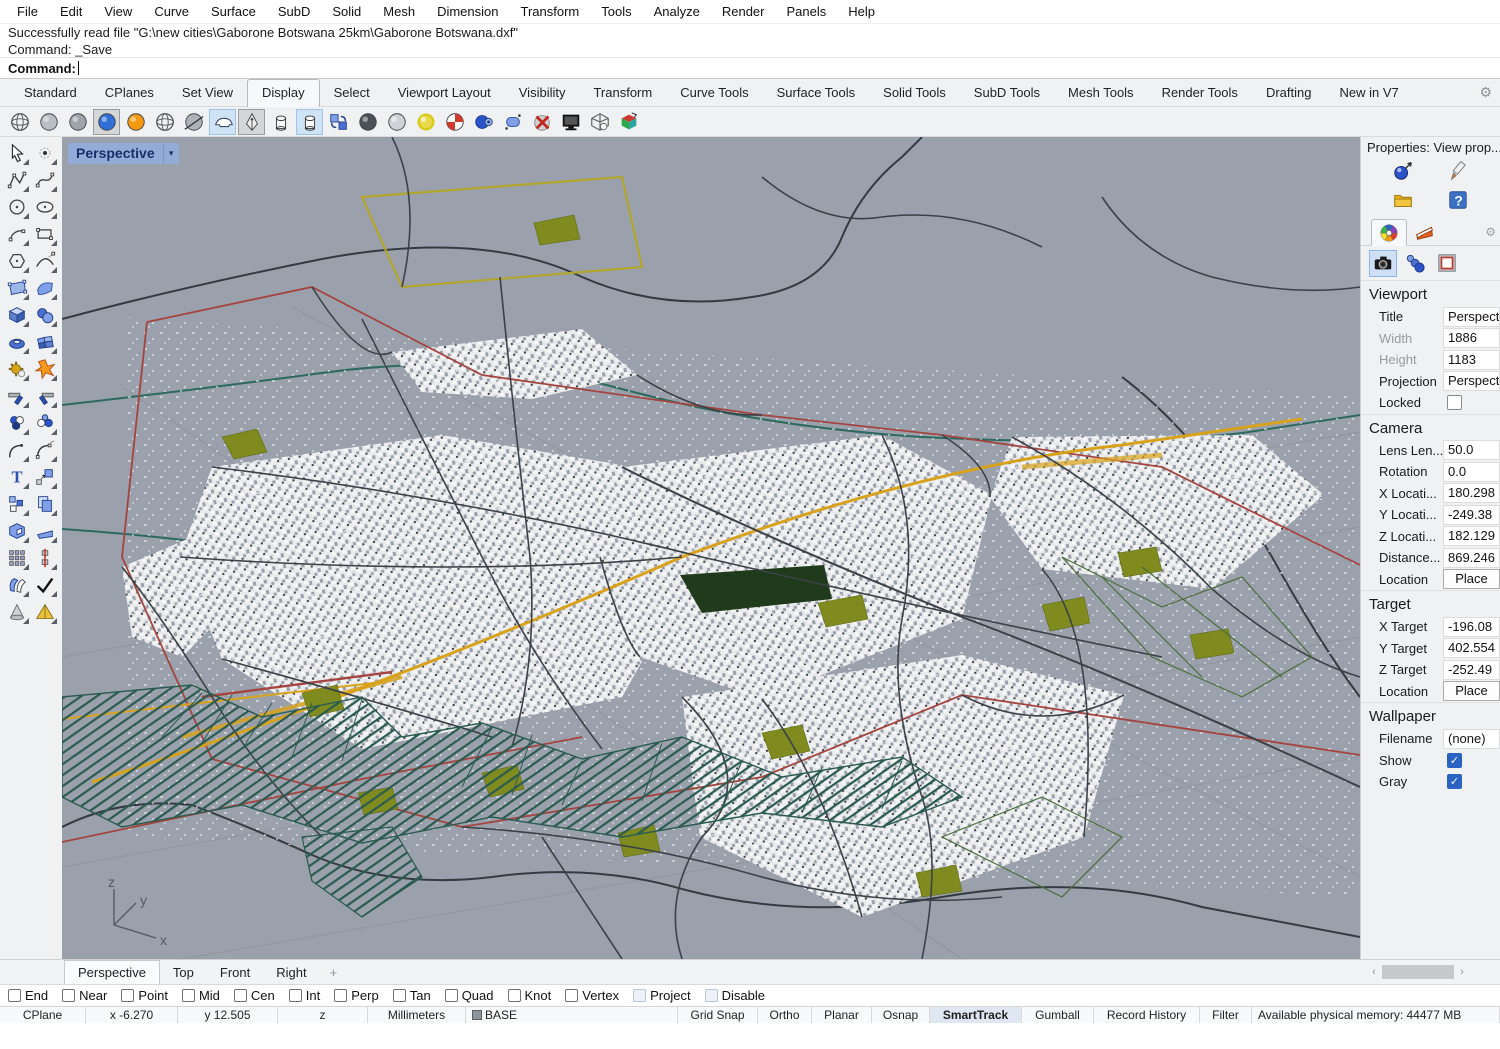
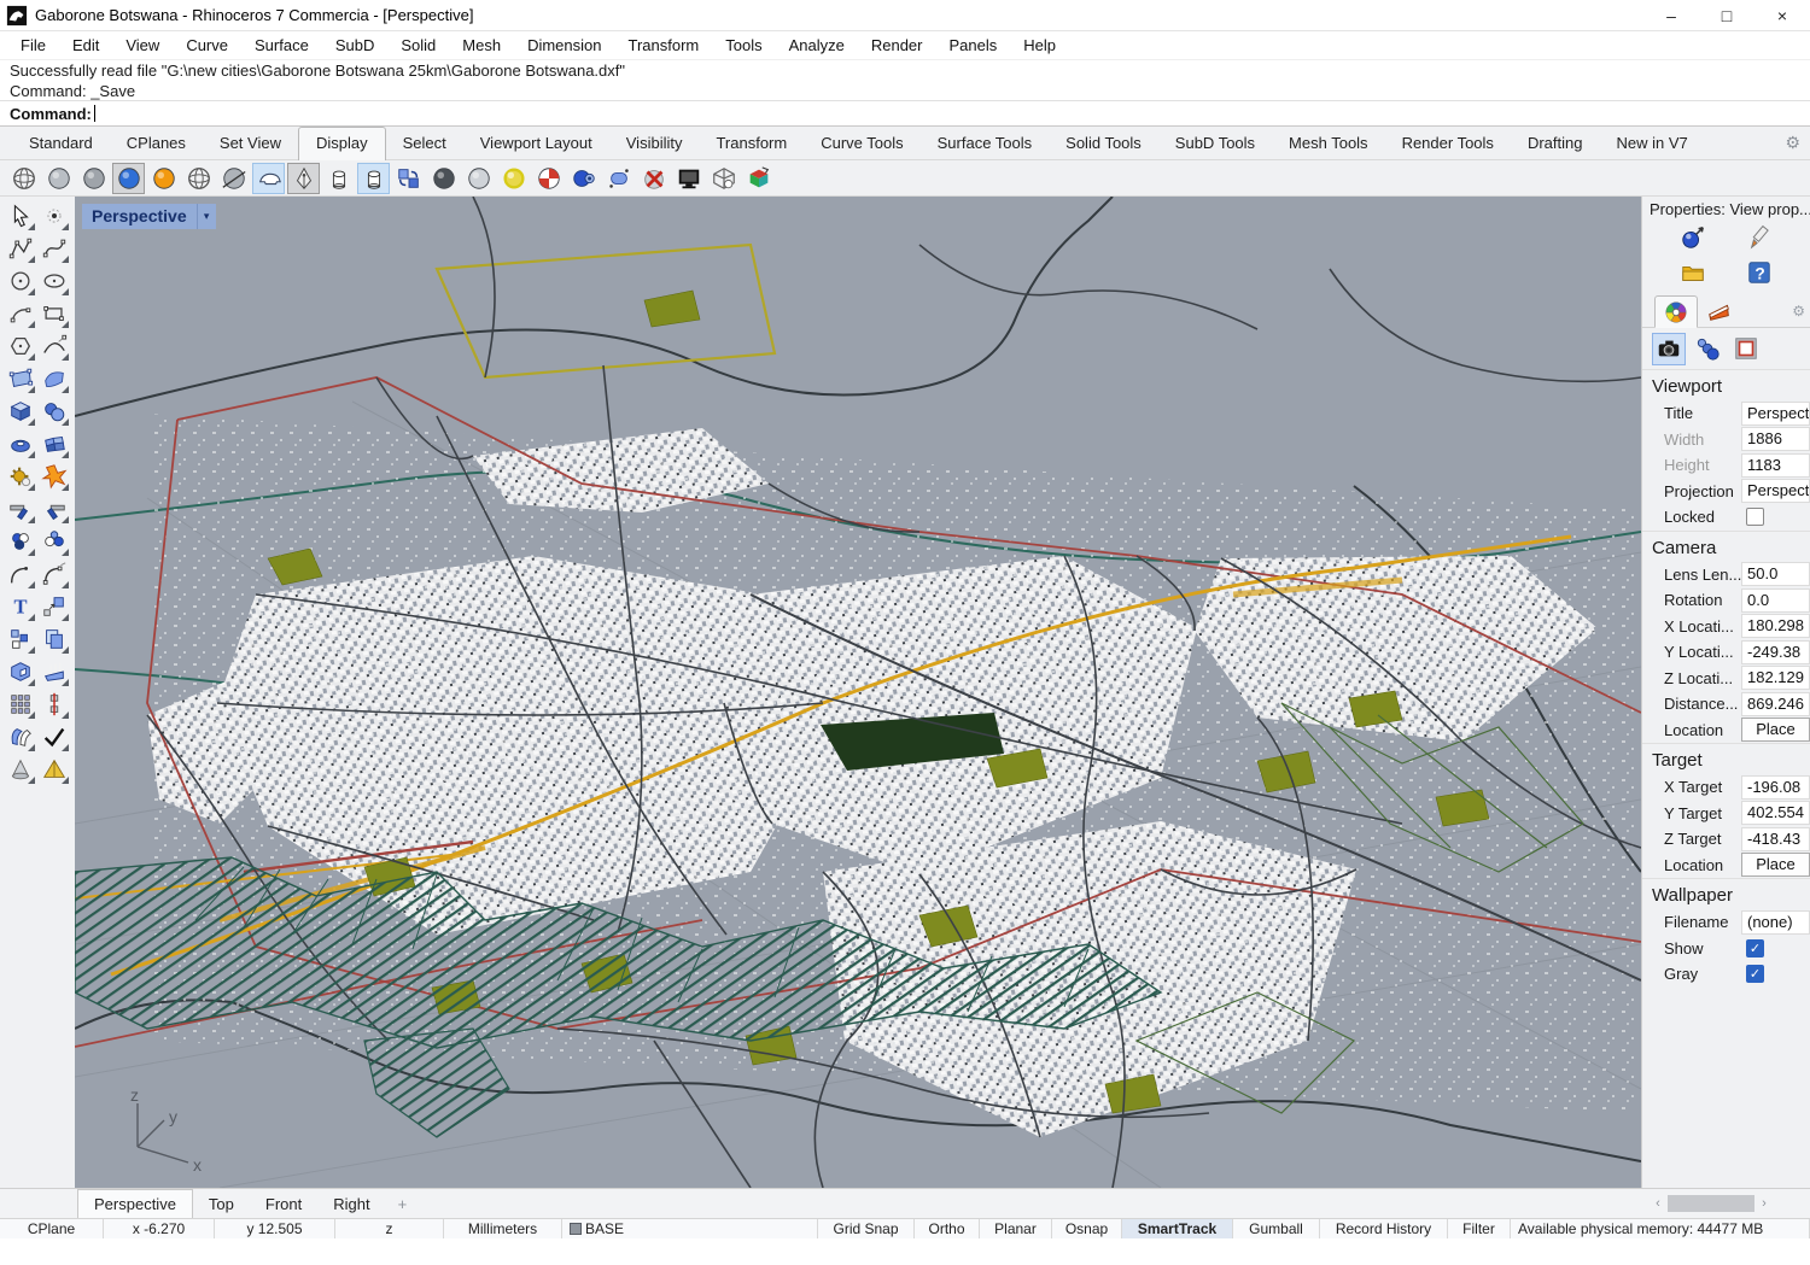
+ Gaborone Botswana - Rhinoceros 7 Commercia - [Perspective]
+ –
+ □
+ ×
  File
  Edit
  View
  Curve
  Surface
  SubD
  Solid
  Mesh
  Dimension
  Transform
  Tools
  Analyze
  Render
  Panels
  Help
  Successfully read file "G:\new cities\Gaborone Botswana 25km\Gaborone Botswana.dxf"
  Command: _Save
  Command:
  Standard
  CPlanes
  Set View
  Display
  Select
  Viewport Layout
  Visibility
  Transform
  Curve Tools
  Surface Tools
  Solid Tools
  SubD Tools
  Mesh Tools
  Render Tools
  Drafting
  New in V7
  ⚙
  T
  z
  y
  x
  Perspective
  ▾
  Properties: View prop..
  ?
  ⚙
  Viewport
  Title
  Perspect
  Width
  1886
  Height
  1183
  Projection
  Perspect
  Locked
  Camera
  Lens Len...
  50.0
  Rotation
  0.0
  X Locati...
  180.298
  Y Locati...
  -249.38
  Z Locati...
  182.129
  Distance...
  869.246
  Location
  Place
  Target
  X Target
  -196.08
  Y Target
  402.554
  Z Target
- -252.49
+ -418.43
  Location
  Place
  Wallpaper
  Filename
  (none)
  Show
  ✓
  Gray
  ✓
  Perspective
  Top
  Front
  Right
  +
  ‹
  ›
- End
- Near
- Point
- Mid
- Cen
- Int
- Perp
- Tan
- Quad
- Knot
- Vertex
- Project
- Disable
  CPlane
  x -6.270
  y 12.505
  z
  Millimeters
  BASE
  Grid Snap
  Ortho
  Planar
  Osnap
  SmartTrack
  Gumball
  Record History
  Filter
  Available physical memory: 44477 MB
